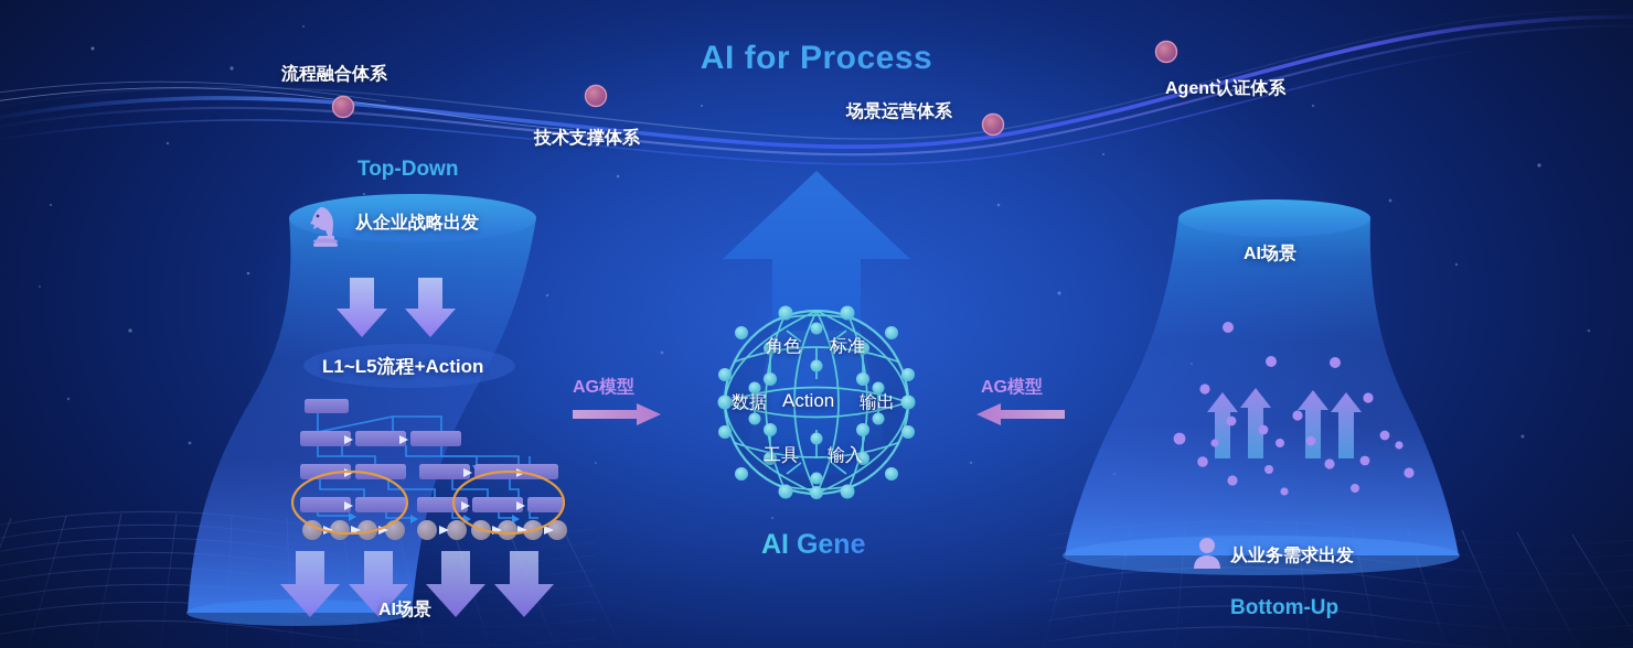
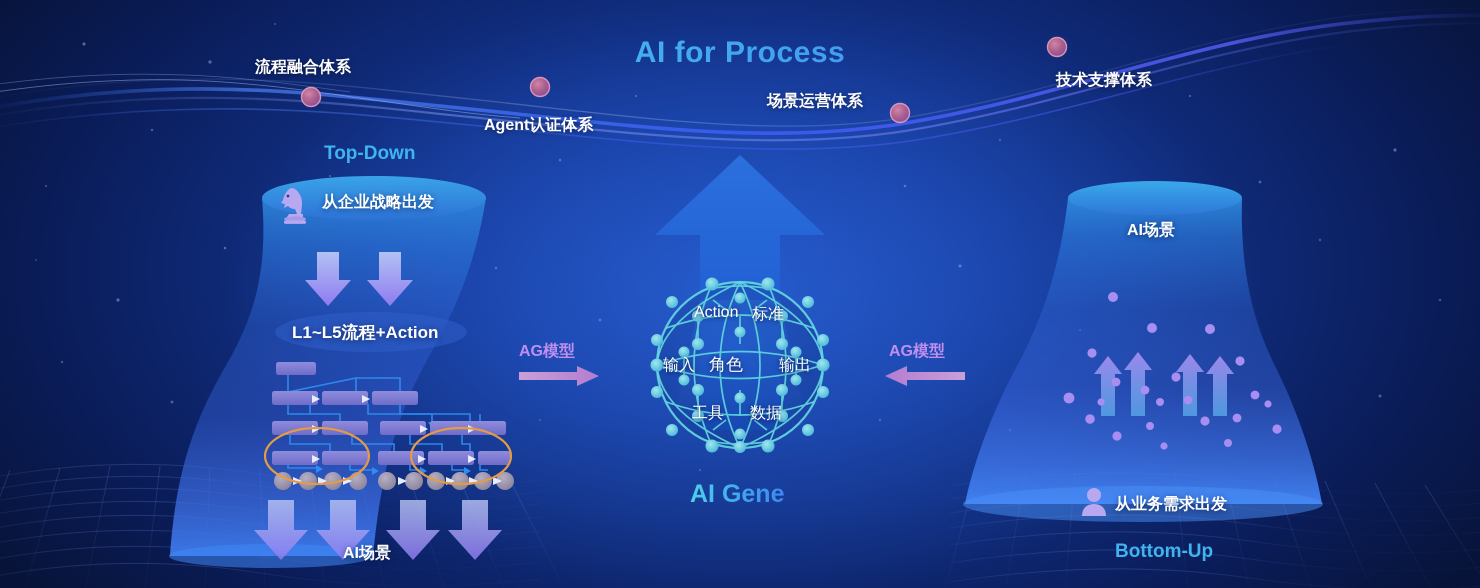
- 技术支撑体系
+ Agent认证体系
  场景运营体系
- Agent认证体系
+ 技术支撑体系
  AI for Process
  Top-Down
  从企业战略出发
  L1~L5流程+Action
  AI场景
  AI场景
  从业务需求出发
  Bottom-Up
- 角色
+ Action
  标准
- 数据
+ 输入
- Action
+ 角色
  输出
  工具
- 输入
+ 数据
  AI Gene
  AG模型
  AG模型
